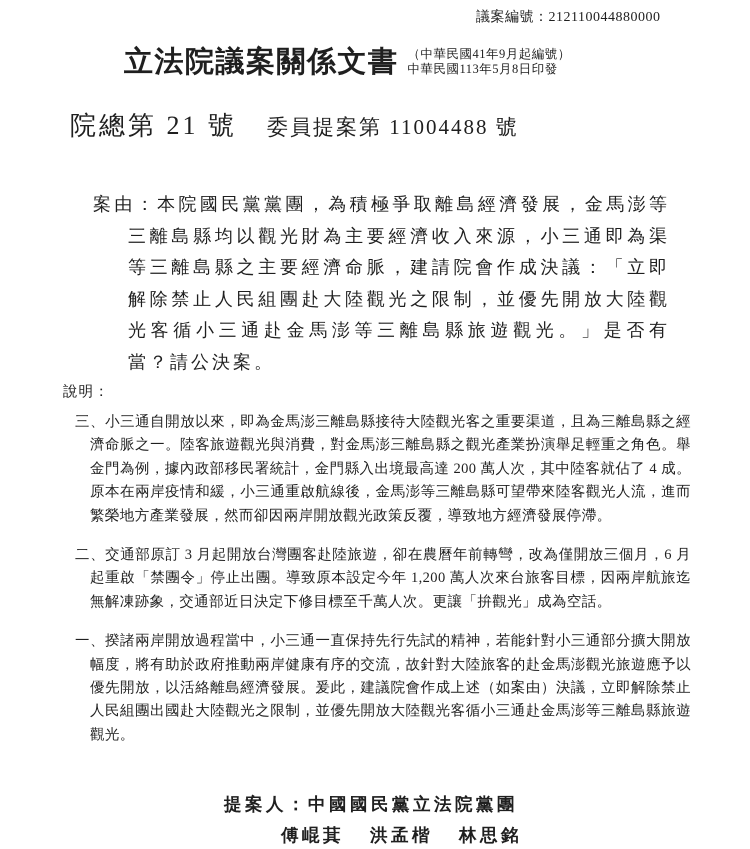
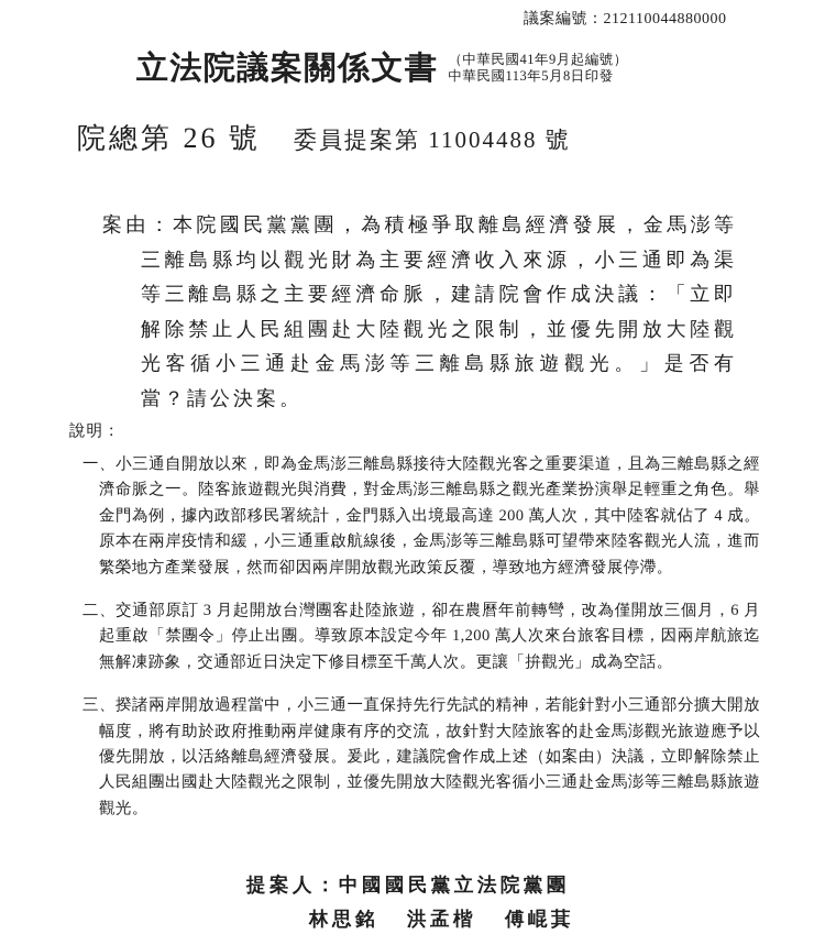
  議案編號：212110044880000
  立法院議案關係文書
  （中華民國41年9月起編號）
  中華民國113年5月8日印發
- 院總第 21 號
+ 院總第 26 號
  委員提案第 11004488 號
  案由：本院國民黨黨團，為積極爭取離島經濟發展，金馬澎等三離島縣均以觀光財為主要經濟收入來源，小三通即為渠等三離島縣之主要經濟命脈，建請院會作成決議：「立即解除禁止人民組團赴大陸觀光之限制，並優先開放大陸觀光客循小三通赴金馬澎等三離島縣旅遊觀光。」是否有當？請公決案。
  說明：
- 三、小三通自開放以來，即為金馬澎三離島縣接待大陸觀光客之重要渠道，且為三離島縣之經濟命脈之一。陸客旅遊觀光與消費，對金馬澎三離島縣之觀光產業扮演舉足輕重之角色。舉金門為例，據內政部移民署統計，金門縣入出境最高達 200 萬人次，其中陸客就佔了 4 成。原本在兩岸疫情和緩，小三通重啟航線後，金馬澎等三離島縣可望帶來陸客觀光人流，進而繁榮地方產業發展，然而卻因兩岸開放觀光政策反覆，導致地方經濟發展停滯。
+ 一、小三通自開放以來，即為金馬澎三離島縣接待大陸觀光客之重要渠道，且為三離島縣之經濟命脈之一。陸客旅遊觀光與消費，對金馬澎三離島縣之觀光產業扮演舉足輕重之角色。舉金門為例，據內政部移民署統計，金門縣入出境最高達 200 萬人次，其中陸客就佔了 4 成。原本在兩岸疫情和緩，小三通重啟航線後，金馬澎等三離島縣可望帶來陸客觀光人流，進而繁榮地方產業發展，然而卻因兩岸開放觀光政策反覆，導致地方經濟發展停滯。
  二、交通部原訂 3 月起開放台灣團客赴陸旅遊，卻在農曆年前轉彎，改為僅開放三個月，6 月起重啟「禁團令」停止出團。導致原本設定今年 1,200 萬人次來台旅客目標，因兩岸航旅迄無解凍跡象，交通部近日決定下修目標至千萬人次。更讓「拚觀光」成為空話。
- 一、揆諸兩岸開放過程當中，小三通一直保持先行先試的精神，若能針對小三通部分擴大開放幅度，將有助於政府推動兩岸健康有序的交流，故針對大陸旅客的赴金馬澎觀光旅遊應予以優先開放，以活絡離島經濟發展。爰此，建議院會作成上述（如案由）決議，立即解除禁止人民組團出國赴大陸觀光之限制，並優先開放大陸觀光客循小三通赴金馬澎等三離島縣旅遊觀光。
+ 三、揆諸兩岸開放過程當中，小三通一直保持先行先試的精神，若能針對小三通部分擴大開放幅度，將有助於政府推動兩岸健康有序的交流，故針對大陸旅客的赴金馬澎觀光旅遊應予以優先開放，以活絡離島經濟發展。爰此，建議院會作成上述（如案由）決議，立即解除禁止人民組團出國赴大陸觀光之限制，並優先開放大陸觀光客循小三通赴金馬澎等三離島縣旅遊觀光。
  提案人：中國國民黨立法院黨團
- 傅崐萁
+ 林思銘
  洪孟楷
- 林思銘
+ 傅崐萁
